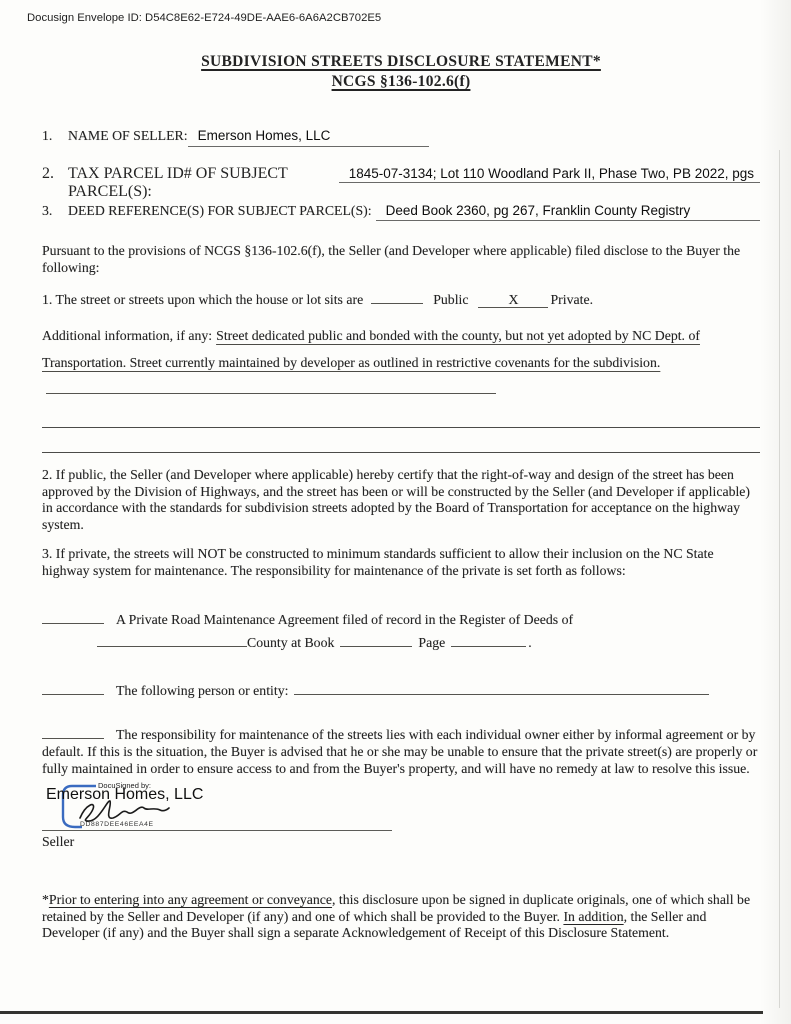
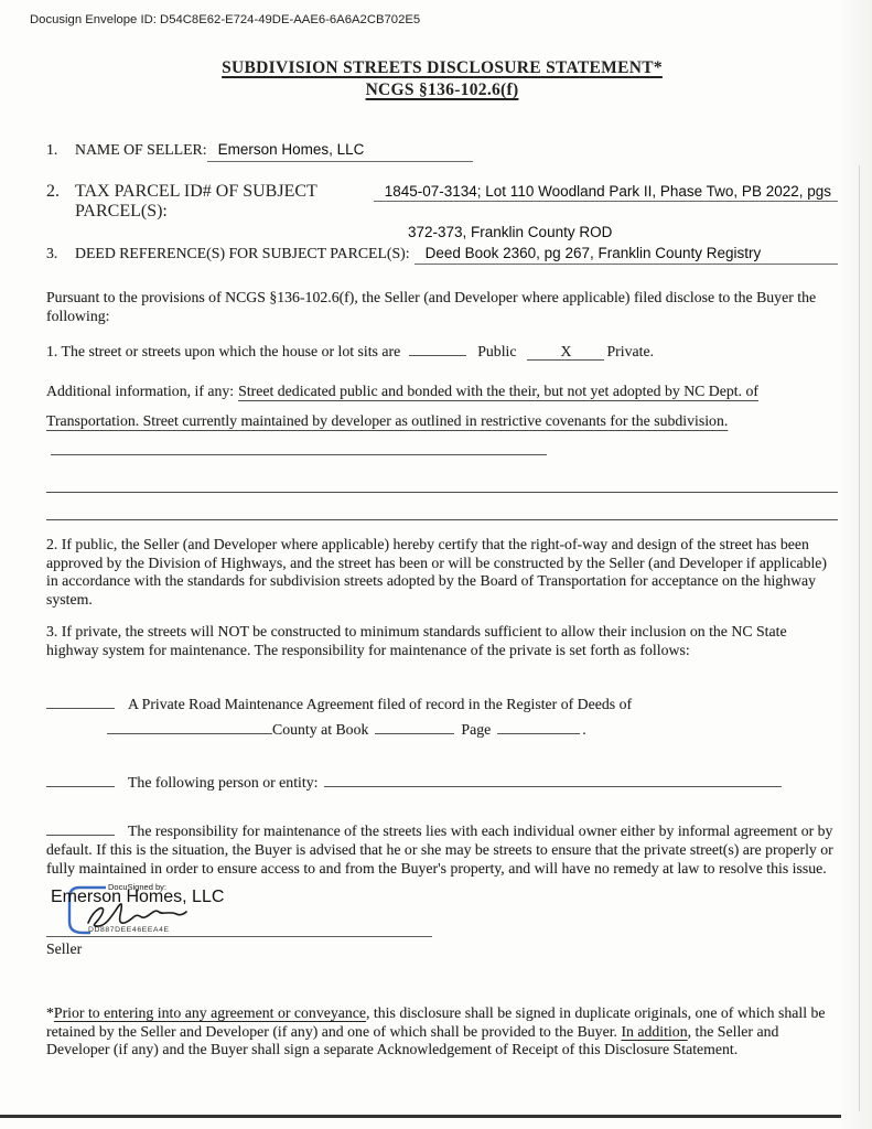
  Docusign Envelope ID: D54C8E62-E724-49DE-AAE6-6A6A2CB702E5
  SUBDIVISION STREETS DISCLOSURE STATEMENT*
  NCGS §136-102.6(f)
  1.
  NAME OF SELLER:
  Emerson Homes, LLC
  2.
  TAX PARCEL ID# OF SUBJECT PARCEL(S):
  1845-07-3134; Lot 110 Woodland Park II, Phase Two, PB 2022, pgs
+ 372-373, Franklin County ROD
  3.
  DEED REFERENCE(S) FOR SUBJECT PARCEL(S):
  Deed Book 2360, pg 267, Franklin County Registry
  Pursuant to the provisions of NCGS §136-102.6(f), the Seller (and Developer where applicable) filed disclose to the Buyer the following:
  1. The street or streets upon which the house or lot sits are Public X Private.
- Additional information, if any: Street dedicated public and bonded with the county, but not yet adopted by NC Dept. of Transportation. Street currently maintained by developer as outlined in restrictive covenants for the subdivision.
+ Additional information, if any: Street dedicated public and bonded with the their, but not yet adopted by NC Dept. of Transportation. Street currently maintained by developer as outlined in restrictive covenants for the subdivision.
  2. If public, the Seller (and Developer where applicable) hereby certify that the right-of-way and design of the street has been approved by the Division of Highways, and the street has been or will be constructed by the Seller (and Developer if applicable) in accordance with the standards for subdivision streets adopted by the Board of Transportation for acceptance on the highway system.
  3. If private, the streets will NOT be constructed to minimum standards sufficient to allow their inclusion on the NC State highway system for maintenance. The responsibility for maintenance of the private is set forth as follows:
  A Private Road Maintenance Agreement filed of record in the Register of Deeds of
  County at Book Page .
  The following person or entity:
- The responsibility for maintenance of the streets lies with each individual owner either by informal agreement or by default. If this is the situation, the Buyer is advised that he or she may be unable to ensure that the private street(s) are properly or fully maintained in order to ensure access to and from the Buyer's property, and will have no remedy at law to resolve this issue.
+ The responsibility for maintenance of the streets lies with each individual owner either by informal agreement or by default. If this is the situation, the Buyer is advised that he or she may be streets to ensure that the private street(s) are properly or fully maintained in order to ensure access to and from the Buyer's property, and will have no remedy at law to resolve this issue.
  DocuSigned by:
  Emerson Homes, LLC
  Seller
- *Prior to entering into any agreement or conveyance, this disclosure upon be signed in duplicate originals, one of which shall be retained by the Seller and Developer (if any) and one of which shall be provided to the Buyer. In addition, the Seller and Developer (if any) and the Buyer shall sign a separate Acknowledgement of Receipt of this Disclosure Statement.
+ *Prior to entering into any agreement or conveyance, this disclosure shall be signed in duplicate originals, one of which shall be retained by the Seller and Developer (if any) and one of which shall be provided to the Buyer. In addition, the Seller and Developer (if any) and the Buyer shall sign a separate Acknowledgement of Receipt of this Disclosure Statement.
